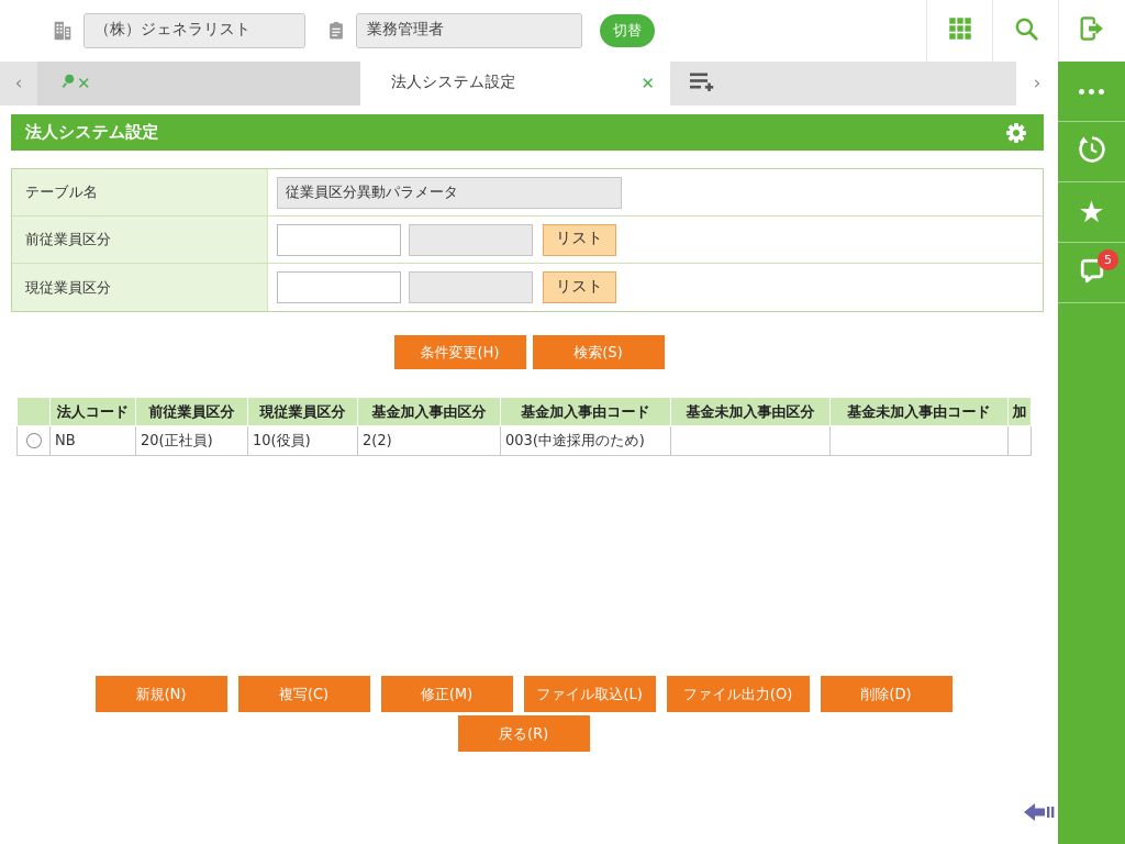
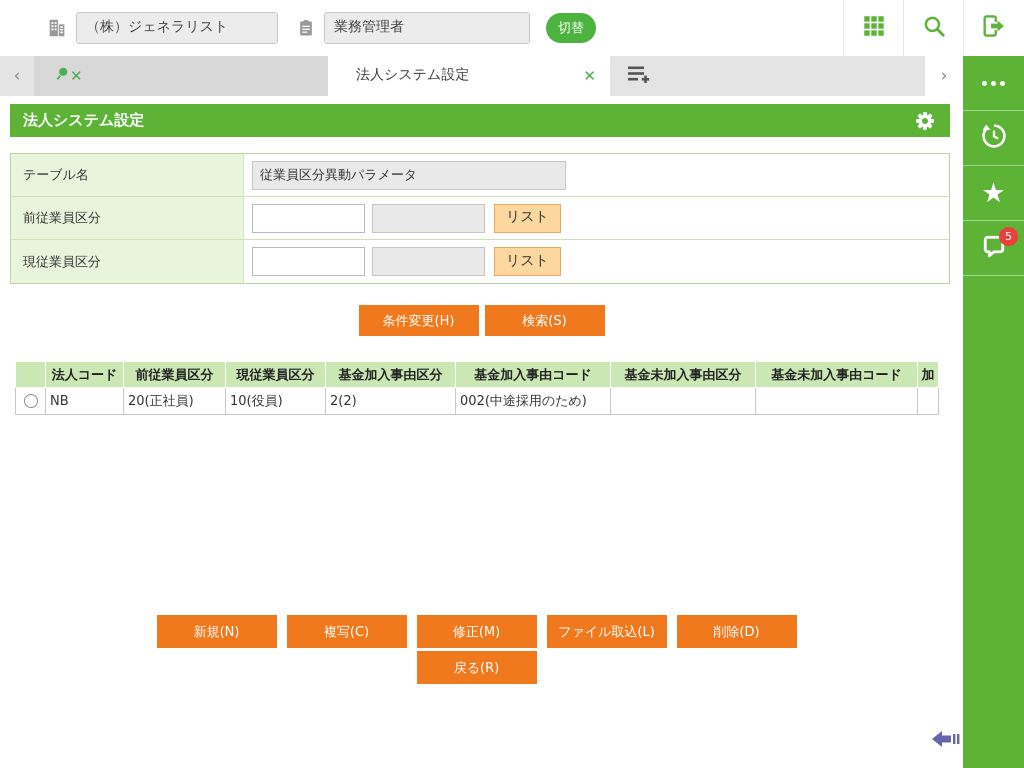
  （株）ジェネラリスト
  業務管理者
  切替
  ‹
  ✕
  法人システム設定
  ✕
  ›
  ★
  5
  法人システム設定
  テーブル名
  従業員区分異動パラメータ
  前従業員区分
  リスト
  現従業員区分
  リスト
  条件変更(H)
  検索(S)
  	法人コード	前従業員区分	現従業員区分	基金加入事由区分	基金加入事由コード	基金未加入事由区分	基金未加入事由コード	加
- 	NB	20(正社員)	10(役員)	2(2)	003(中途採用のため)
+ 	NB	20(正社員)	10(役員)	2(2)	002(中途採用のため)
  新規(N)
  複写(C)
  修正(M)
  ファイル取込(L)
- ファイル出力(O)
  削除(D)
  戻る(R)
